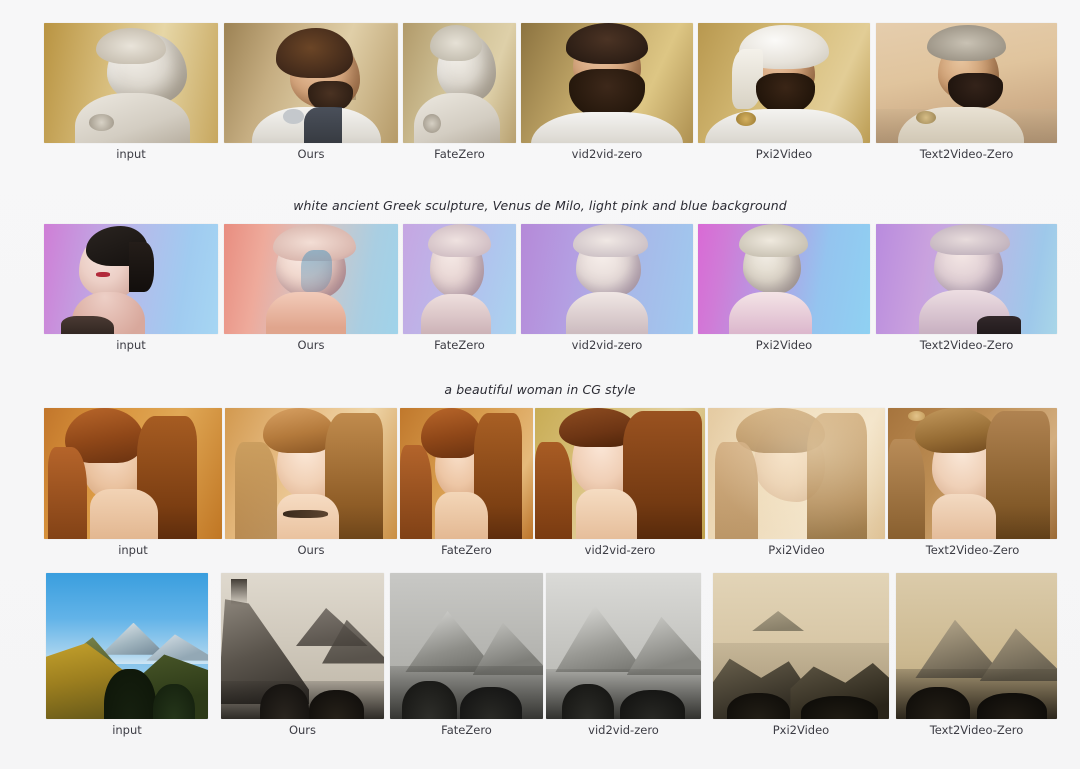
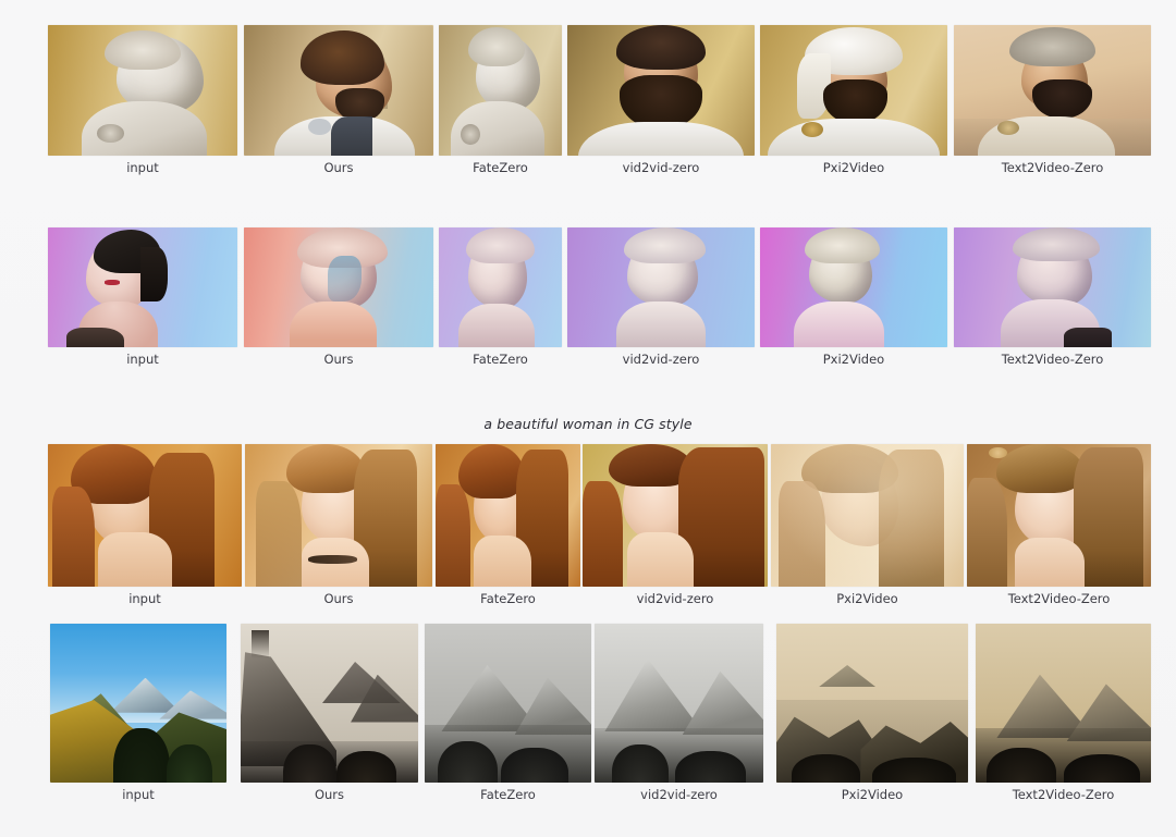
  input
  Ours
  FateZero
  vid2vid-zero
  Pxi2Video
  Text2Video-Zero
- white ancient Greek sculpture, Venus de Milo, light pink and blue background
  input
  Ours
  FateZero
  vid2vid-zero
  Pxi2Video
  Text2Video-Zero
  a beautiful woman in CG style
  input
  Ours
  FateZero
  vid2vid-zero
  Pxi2Video
  Text2Video-Zero
  input
  Ours
  FateZero
  vid2vid-zero
  Pxi2Video
  Text2Video-Zero
